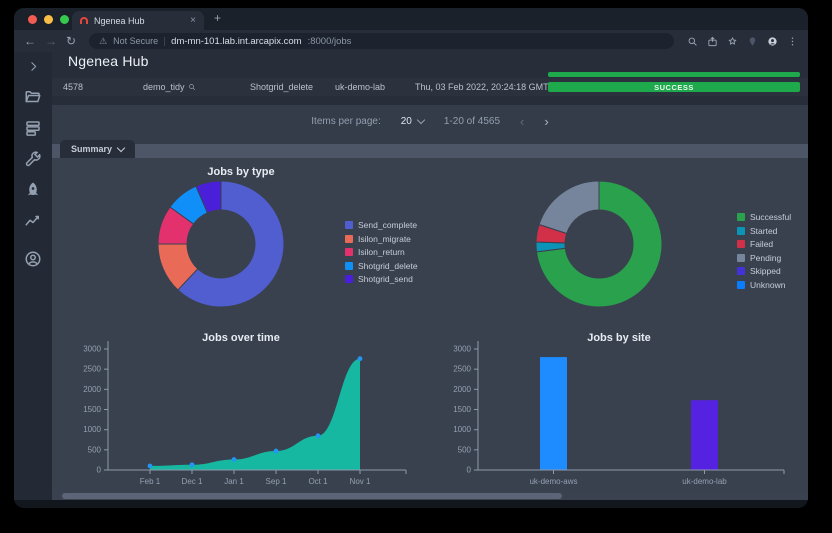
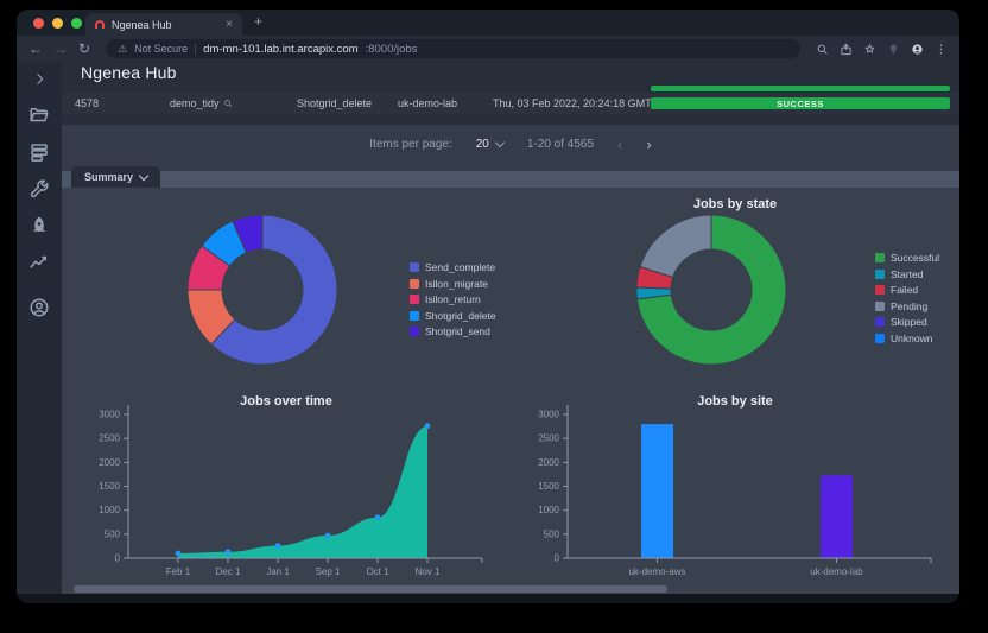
  Ngenea Hub
  ×
  +
  ←
  →
  ↻
  ⚠
  Not Secure
  dm-mn-101.lab.int.arcapix.com
  :8000/jobs
  Ngenea Hub
  4578
  demo_tidy
  Shotgrid_delete
  uk-demo-lab
  Thu, 03 Feb 2022, 20:24:18 GMT
  SUCCESS
  Items per page:
  20
  1-20 of 4565
  ‹
  ›
  Summary
- Jobs by type
  Send_complete
  Isilon_migrate
  Isilon_return
  Shotgrid_delete
  Shotgrid_send
+ Jobs by state
  Successful
  Started
  Failed
  Pending
  Skipped
  Unknown
  Jobs over time
  0
  500
  1000
  1500
  2000
  2500
  3000
  Feb 1
  Dec 1
  Jan 1
  Sep 1
  Oct 1
  Nov 1
  Jobs by site
  0
  500
  1000
  1500
  2000
  2500
  3000
  uk-demo-aws
  uk-demo-lab
